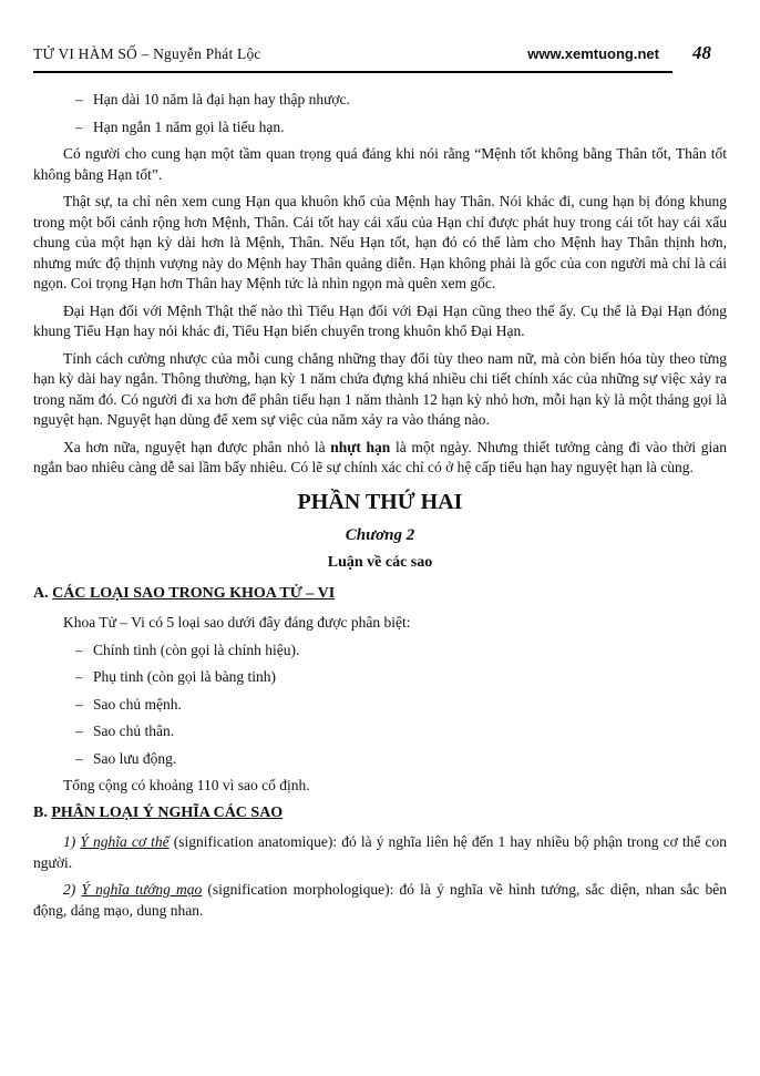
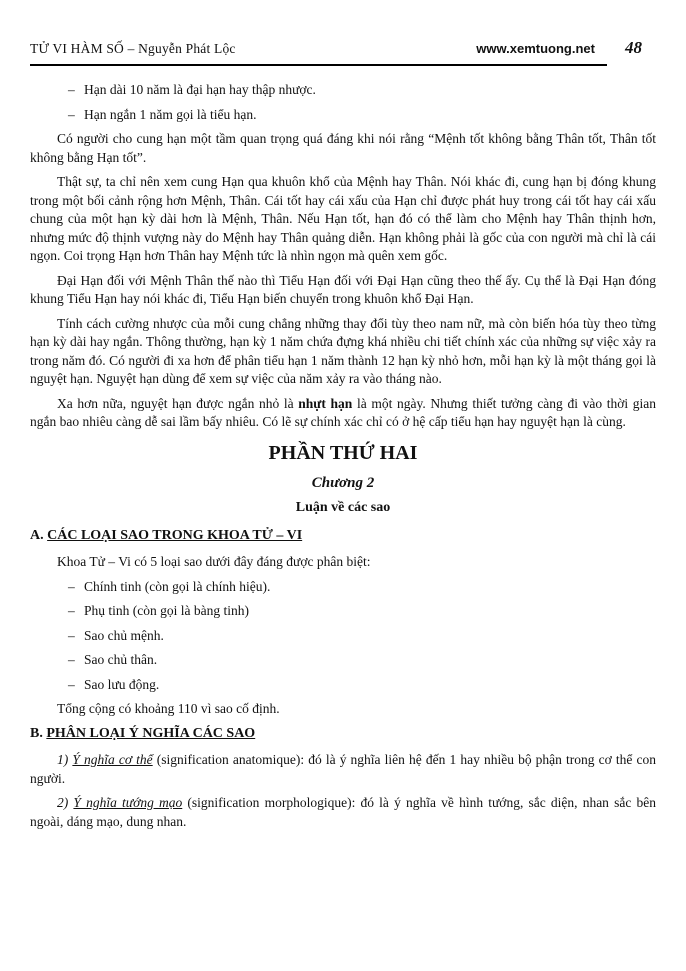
  TỬ VI HÀM SỐ – Nguyễn Phát Lộc
  www.xemtuong.net
  48
  –
  Hạn dài 10 năm là đại hạn hay thập nhược.
  –
  Hạn ngắn 1 năm gọi là tiểu hạn.
  Có người cho cung hạn một tầm quan trọng quá đáng khi nói rằng “Mệnh tốt không bằng Thân tốt, Thân tốt không bằng Hạn tốt”.
  Thật sự, ta chỉ nên xem cung Hạn qua khuôn khổ của Mệnh hay Thân. Nói khác đi, cung hạn bị đóng khung trong một bối cảnh rộng hơn Mệnh, Thân. Cái tốt hay cái xấu của Hạn chỉ được phát huy trong cái tốt hay cái xấu chung của một hạn kỳ dài hơn là Mệnh, Thân. Nếu Hạn tốt, hạn đó có thể làm cho Mệnh hay Thân thịnh hơn, nhưng mức độ thịnh vượng này do Mệnh hay Thân quảng diễn. Hạn không phải là gốc của con người mà chỉ là cái ngọn. Coi trọng Hạn hơn Thân hay Mệnh tức là nhìn ngọn mà quên xem gốc.
- Đại Hạn đối với Mệnh Thật thế nào thì Tiểu Hạn đối với Đại Hạn cũng theo thế ấy. Cụ thể là Đại Hạn đóng khung Tiểu Hạn hay nói khác đi, Tiểu Hạn biến chuyển trong khuôn khổ Đại Hạn.
+ Đại Hạn đối với Mệnh Thân thế nào thì Tiểu Hạn đối với Đại Hạn cũng theo thế ấy. Cụ thể là Đại Hạn đóng khung Tiểu Hạn hay nói khác đi, Tiểu Hạn biến chuyển trong khuôn khổ Đại Hạn.
  Tính cách cường nhược của mỗi cung chẳng những thay đổi tùy theo nam nữ, mà còn biến hóa tùy theo từng hạn kỳ dài hay ngắn. Thông thường, hạn kỳ 1 năm chứa đựng khá nhiều chi tiết chính xác của những sự việc xảy ra trong năm đó. Có người đi xa hơn để phân tiểu hạn 1 năm thành 12 hạn kỳ nhỏ hơn, mỗi hạn kỳ là một tháng gọi là nguyệt hạn. Nguyệt hạn dùng để xem sự việc của năm xảy ra vào tháng nào.
- Xa hơn nữa, nguyệt hạn được phân nhỏ là nhựt hạn là một ngày. Nhưng thiết tưởng càng đi vào thời gian ngắn bao nhiêu càng dễ sai lầm bấy nhiêu. Có lẽ sự chính xác chỉ có ở hệ cấp tiểu hạn hay nguyệt hạn là cùng.
+ Xa hơn nữa, nguyệt hạn được ngắn nhỏ là nhựt hạn là một ngày. Nhưng thiết tưởng càng đi vào thời gian ngắn bao nhiêu càng dễ sai lầm bấy nhiêu. Có lẽ sự chính xác chỉ có ở hệ cấp tiểu hạn hay nguyệt hạn là cùng.
  PHẦN THỨ HAI
  Chương 2
  Luận về các sao
  A. CÁC LOẠI SAO TRONG KHOA TỬ – VI
  Khoa Tử – Vi có 5 loại sao dưới đây đáng được phân biệt:
  –
  Chính tinh (còn gọi là chính hiệu).
  –
  Phụ tinh (còn gọi là bàng tinh)
  –
  Sao chủ mệnh.
  –
  Sao chủ thân.
  –
  Sao lưu động.
  Tổng cộng có khoảng 110 vì sao cố định.
  B. PHÂN LOẠI Ý NGHĨA CÁC SAO
  1) Ý nghĩa cơ thể (signification anatomique): đó là ý nghĩa liên hệ đến 1 hay nhiều bộ phận trong cơ thể con người.
- 2) Ý nghĩa tướng mạo (signification morphologique): đó là ý nghĩa về hình tướng, sắc diện, nhan sắc bên động, dáng mạo, dung nhan.
+ 2) Ý nghĩa tướng mạo (signification morphologique): đó là ý nghĩa về hình tướng, sắc diện, nhan sắc bên ngoài, dáng mạo, dung nhan.
